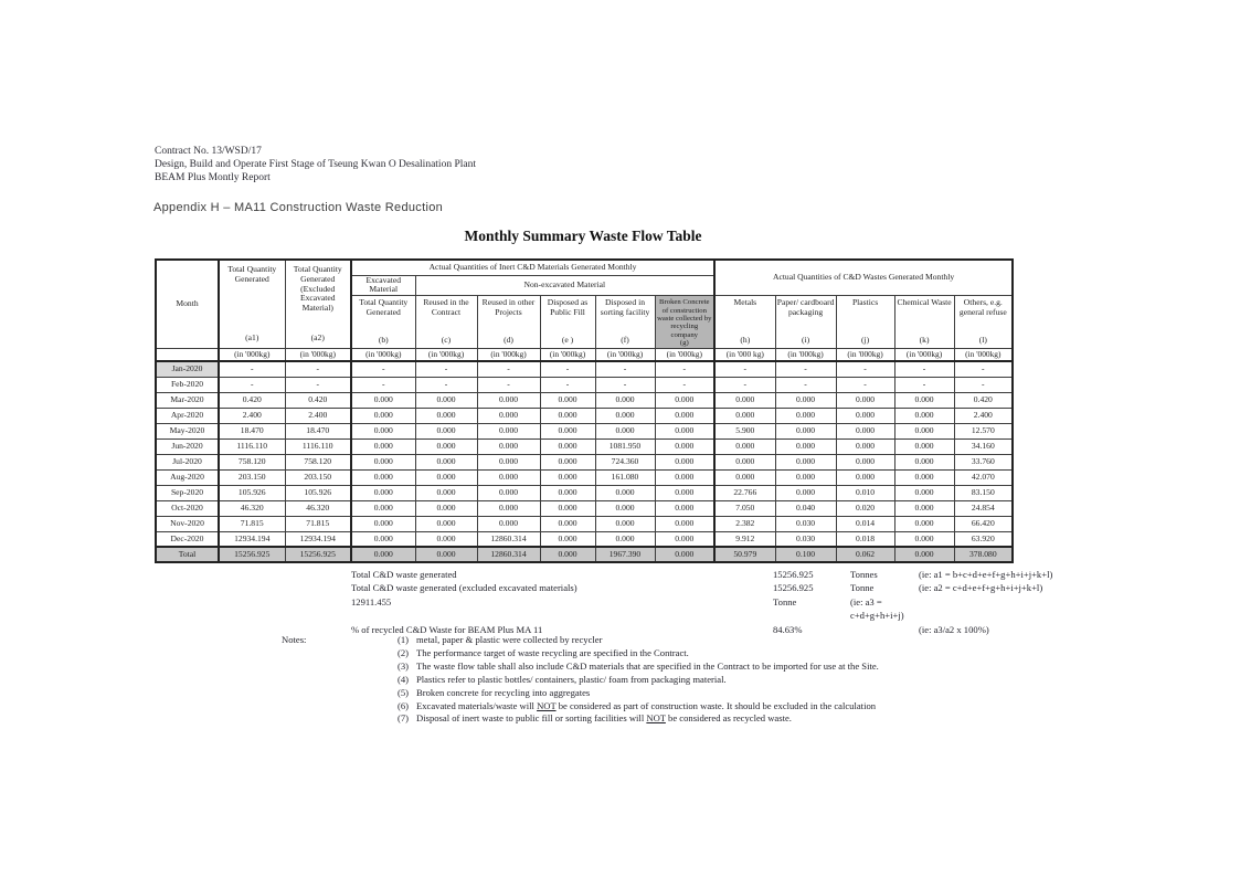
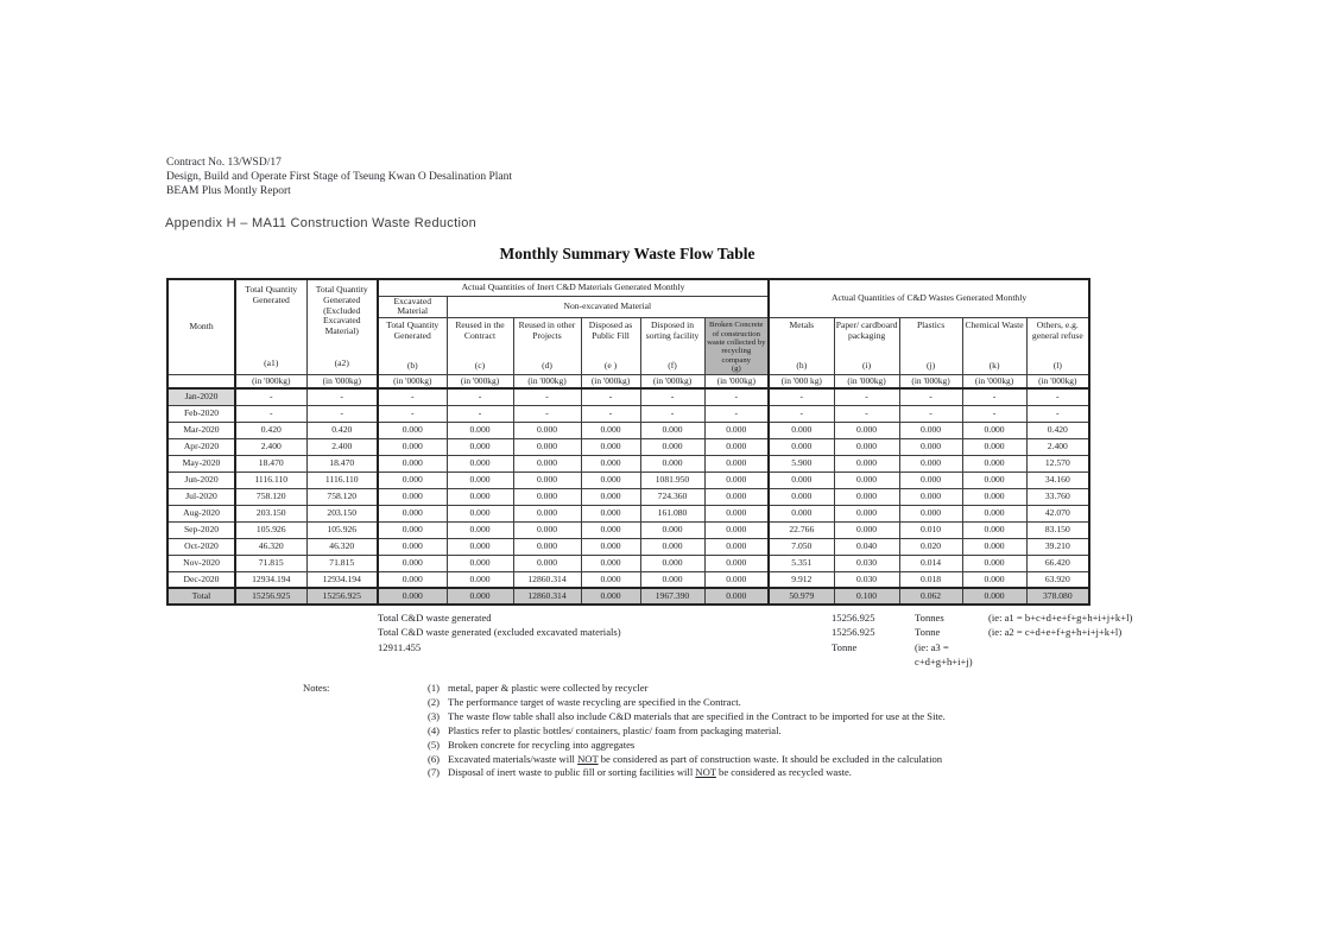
  Contract No. 13/WSD/17
  Design, Build and Operate First Stage of Tseung Kwan O Desalination Plant
  BEAM Plus Montly Report
  Appendix H – MA11 Construction Waste Reduction
  Monthly Summary Waste Flow Table
  Month	Total Quantity Generated (a1)	Total Quantity Generated (Excluded Excavated Material) (a2)	Actual Quantities of Inert C&D Materials Generated Monthly	Actual Quantities of C&D Wastes Generated Monthly
  Excavated Material	Non-excavated Material
  Total Quantity Generated(b)	Reused in the Contract(c)	Reused in other Projects(d)	Disposed as Public Fill(e )	Disposed in sorting facility(f)		Metals(h)	Paper/ cardboard packaging(i)	Plastics(j)	Chemical Waste(k)	Others, e.g. general refuse(l)
  	(in '000kg)	(in '000kg)	(in '000kg)	(in '000kg)	(in '000kg)	(in '000kg)	(in '000kg)	(in '000kg)	(in '000 kg)	(in '000kg)	(in '000kg)	(in '000kg)	(in '000kg)
  Jan-2020	-	-	-	-	-	-	-	-	-	-	-	-	-
  Feb-2020	-	-	-	-	-	-	-	-	-	-	-	-	-
  Mar-2020	0.420	0.420	0.000	0.000	0.000	0.000	0.000	0.000	0.000	0.000	0.000	0.000	0.420
  Apr-2020	2.400	2.400	0.000	0.000	0.000	0.000	0.000	0.000	0.000	0.000	0.000	0.000	2.400
  May-2020	18.470	18.470	0.000	0.000	0.000	0.000	0.000	0.000	5.900	0.000	0.000	0.000	12.570
  Jun-2020	1116.110	1116.110	0.000	0.000	0.000	0.000	1081.950	0.000	0.000	0.000	0.000	0.000	34.160
  Jul-2020	758.120	758.120	0.000	0.000	0.000	0.000	724.360	0.000	0.000	0.000	0.000	0.000	33.760
  Aug-2020	203.150	203.150	0.000	0.000	0.000	0.000	161.080	0.000	0.000	0.000	0.000	0.000	42.070
  Sep-2020	105.926	105.926	0.000	0.000	0.000	0.000	0.000	0.000	22.766	0.000	0.010	0.000	83.150
- Oct-2020	46.320	46.320	0.000	0.000	0.000	0.000	0.000	0.000	7.050	0.040	0.020	0.000	24.854
+ Oct-2020	46.320	46.320	0.000	0.000	0.000	0.000	0.000	0.000	7.050	0.040	0.020	0.000	39.210
- Nov-2020	71.815	71.815	0.000	0.000	0.000	0.000	0.000	0.000	2.382	0.030	0.014	0.000	66.420
+ Nov-2020	71.815	71.815	0.000	0.000	0.000	0.000	0.000	0.000	5.351	0.030	0.014	0.000	66.420
  Dec-2020	12934.194	12934.194	0.000	0.000	12860.314	0.000	0.000	0.000	9.912	0.030	0.018	0.000	63.920
  Total	15256.925	15256.925	0.000	0.000	12860.314	0.000	1967.390	0.000	50.979	0.100	0.062	0.000	378.080
  Total C&D waste generated
  15256.925
  Tonnes
  (ie: a1 = b+c+d+e+f+g+h+i+j+k+l)
  Total C&D waste generated (excluded excavated materials)
  15256.925
  Tonne
  (ie: a2 = c+d+e+f+g+h+i+j+k+l)
  12911.455
  Tonne
  (ie: a3 = c+d+g+h+i+j)
- % of recycled C&D Waste for BEAM Plus MA 11
- 84.63%
- (ie: a3/a2 x 100%)
  Notes:
  (1) metal, paper & plastic were collected by recycler
  (2) The performance target of waste recycling are specified in the Contract.
  (3) The waste flow table shall also include C&D materials that are specified in the Contract to be imported for use at the Site.
  (4) Plastics refer to plastic bottles/ containers, plastic/ foam from packaging material.
  (5) Broken concrete for recycling into aggregates
  (6) Excavated materials/waste will NOT be considered as part of construction waste. It should be excluded in the calculation
  (7) Disposal of inert waste to public fill or sorting facilities will NOT be considered as recycled waste.
